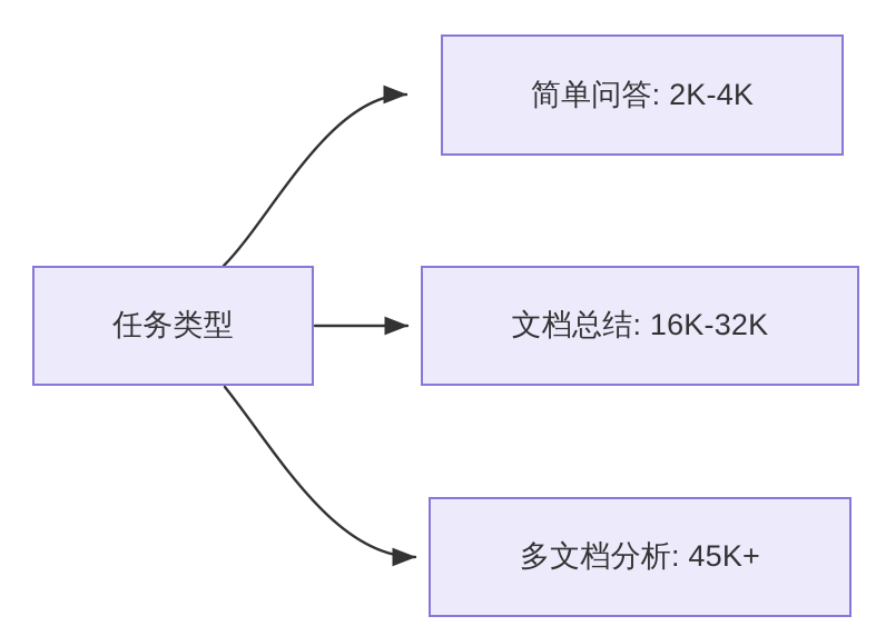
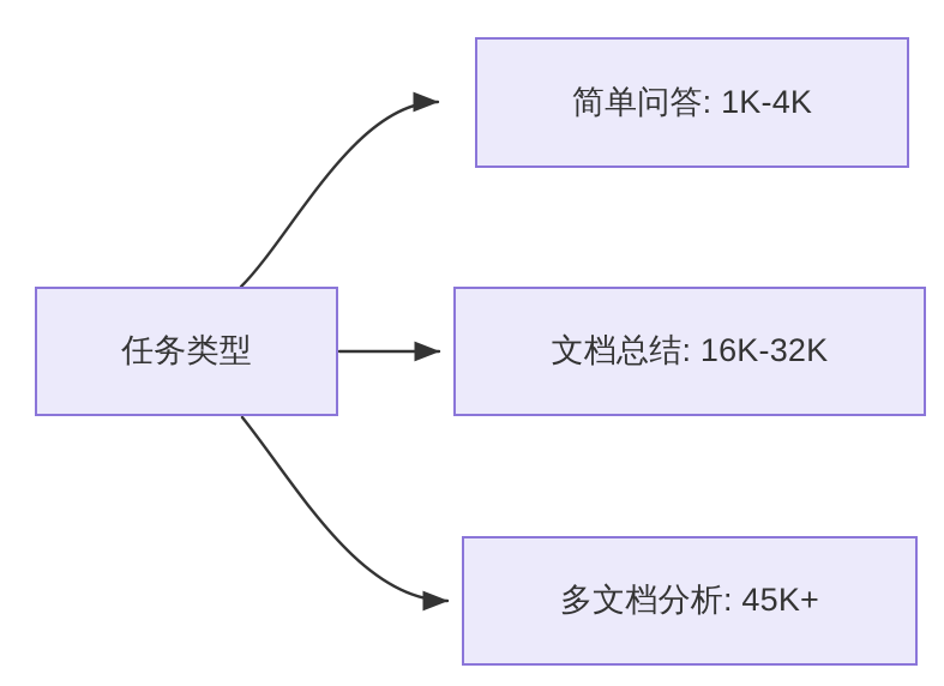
  任务类型
- 简单问答: 2K-4K
+ 简单问答: 1K-4K
  文档总结: 16K-32K
  多文档分析: 45K+
